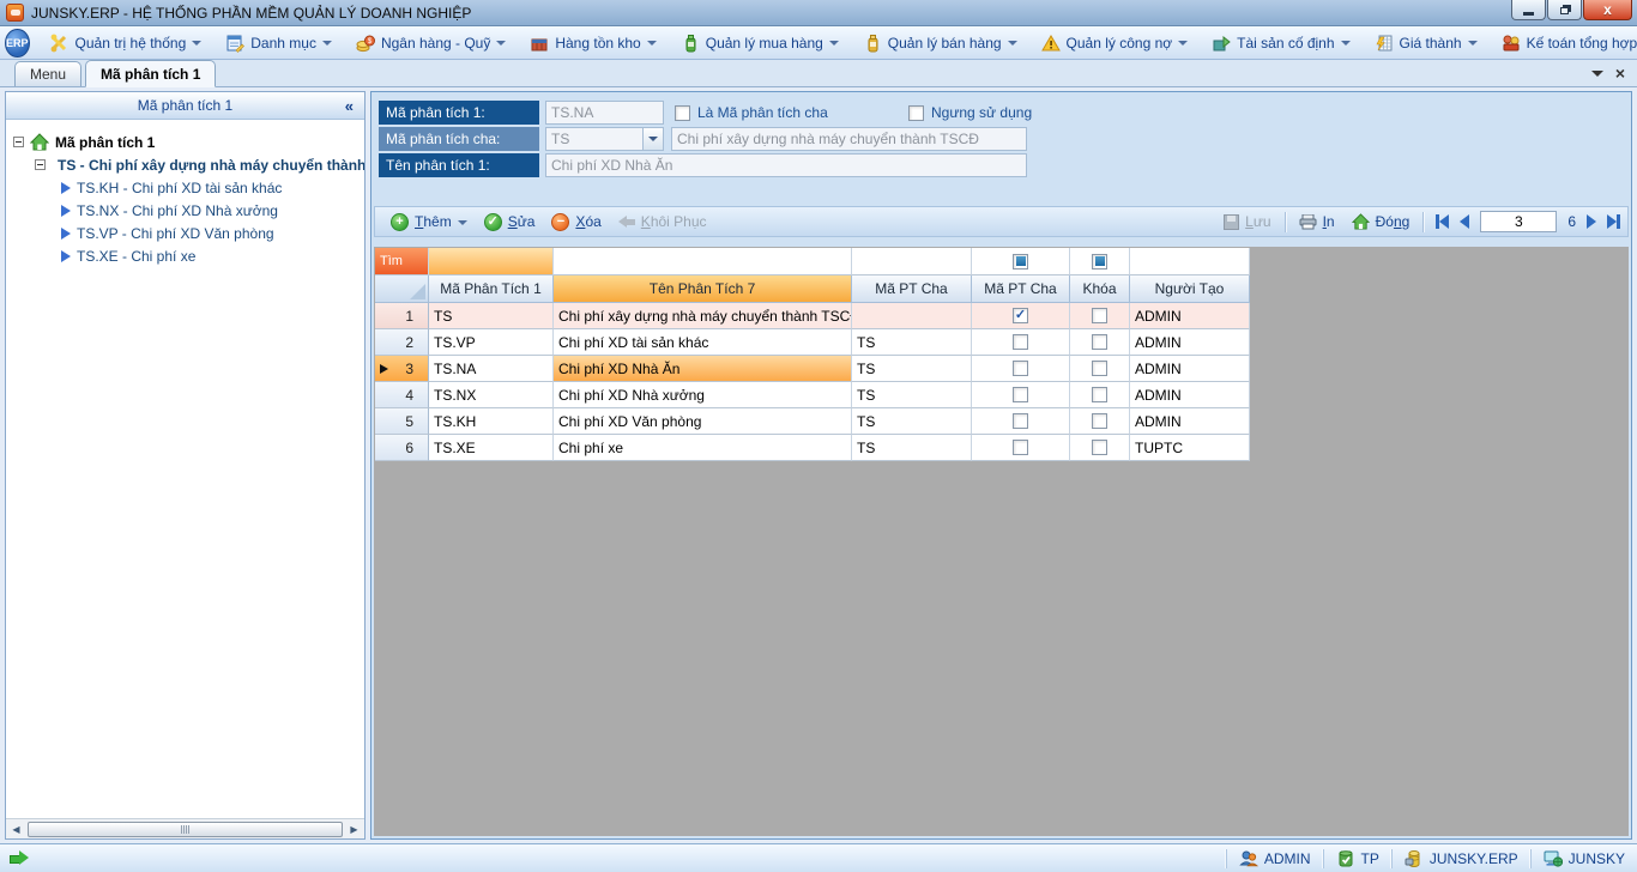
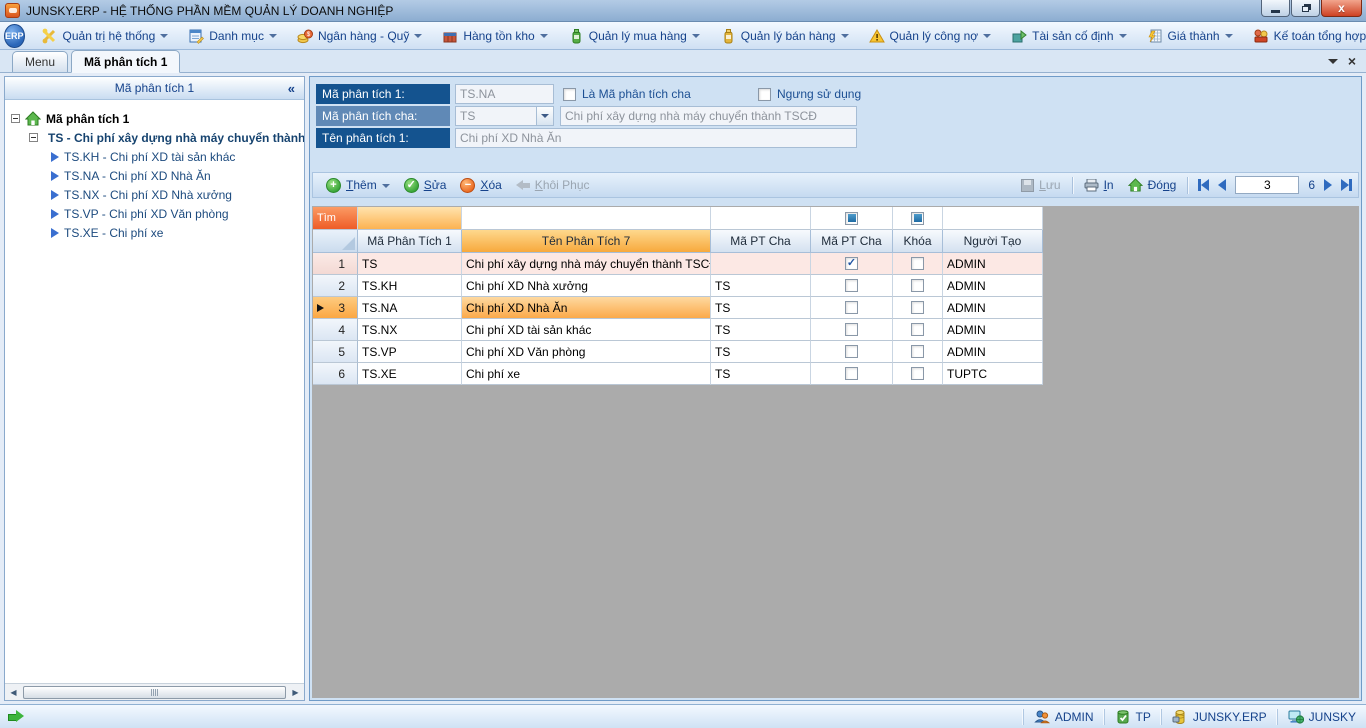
  JUNSKY.ERP - HỆ THỐNG PHẦN MỀM QUẢN LÝ DOANH NGHIỆP
  x
  ERP
  Quản trị hệ thống
  Danh mục
  Ngân hàng - Quỹ
  Hàng tồn kho
  Quản lý mua hàng
  Quản lý bán hàng
  Quản lý công nợ
  Tài sản cố định
  Giá thành
  Kế toán tổng hợp
  Menu
  Mã phân tích 1
  ×
  Mã phân tích 1
  «
  Mã phân tích 1
  TS - Chi phí xây dựng nhà máy chuyển thành
  TS.KH - Chi phí XD tài sản khác
+ TS.NA - Chi phí XD Nhà Ăn
  TS.NX - Chi phí XD Nhà xưởng
  TS.VP - Chi phí XD Văn phòng
  TS.XE - Chi phí xe
  ◀
  ▶
  Mã phân tích 1:
  TS.NA
  Là Mã phân tích cha
  Ngưng sử dụng
  Mã phân tích cha:
  TS
  Chi phí xây dựng nhà máy chuyển thành TSCĐ
  Tên phân tích 1:
  Chi phí XD Nhà Ăn
  +
  Thêm
  ✓
  Sửa
  −
  Xóa
  Khôi Phục
  Lưu
  In
  Đóng
  3
  6
  Tìm
  Mã Phân Tích 1
  Tên Phân Tích 7
  Mã PT Cha
  Mã PT Cha
  Khóa
  Người Tạo
  1
  TS
  Chi phí xây dựng nhà máy chuyển thành TSC
  ADMIN
  2
- TS.VP
+ TS.KH
- Chi phí XD tài sản khác
+ Chi phí XD Nhà xưởng
  TS
  ADMIN
  3
  TS.NA
  Chi phí XD Nhà Ăn
  TS
  ADMIN
  4
  TS.NX
- Chi phí XD Nhà xưởng
+ Chi phí XD tài sản khác
  TS
  ADMIN
  5
- TS.KH
+ TS.VP
  Chi phí XD Văn phòng
  TS
  ADMIN
  6
  TS.XE
  Chi phí xe
  TS
  TUPTC
  ADMIN
  TP
  JUNSKY.ERP
  JUNSKY
